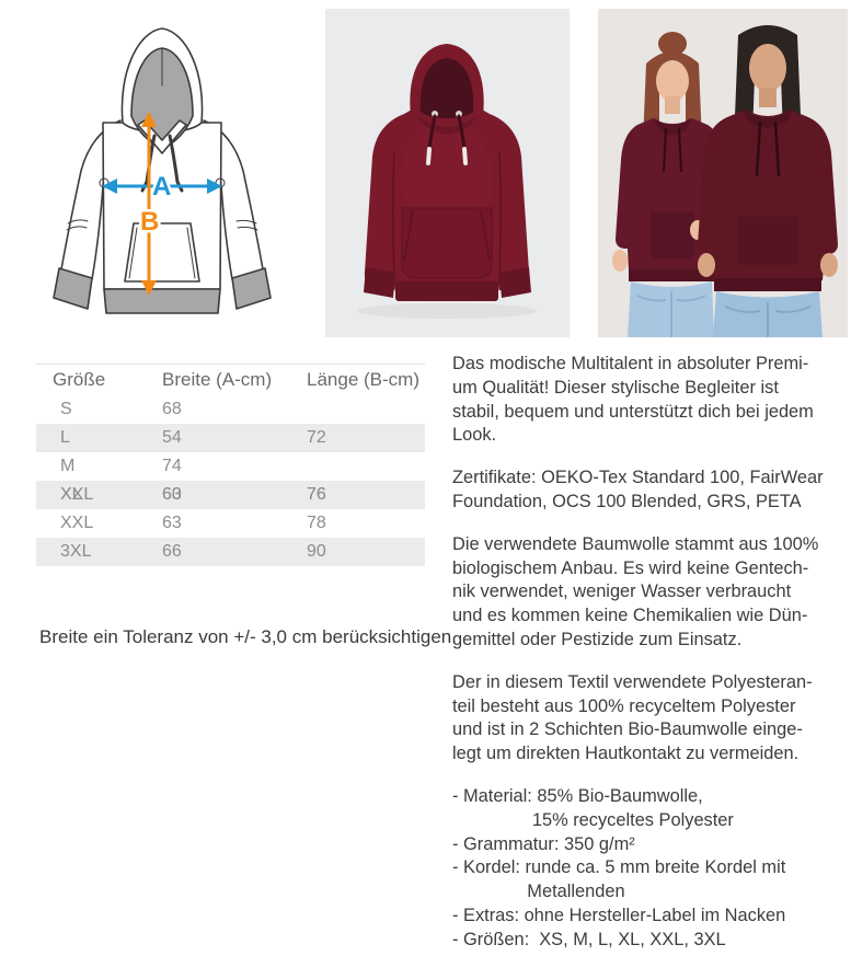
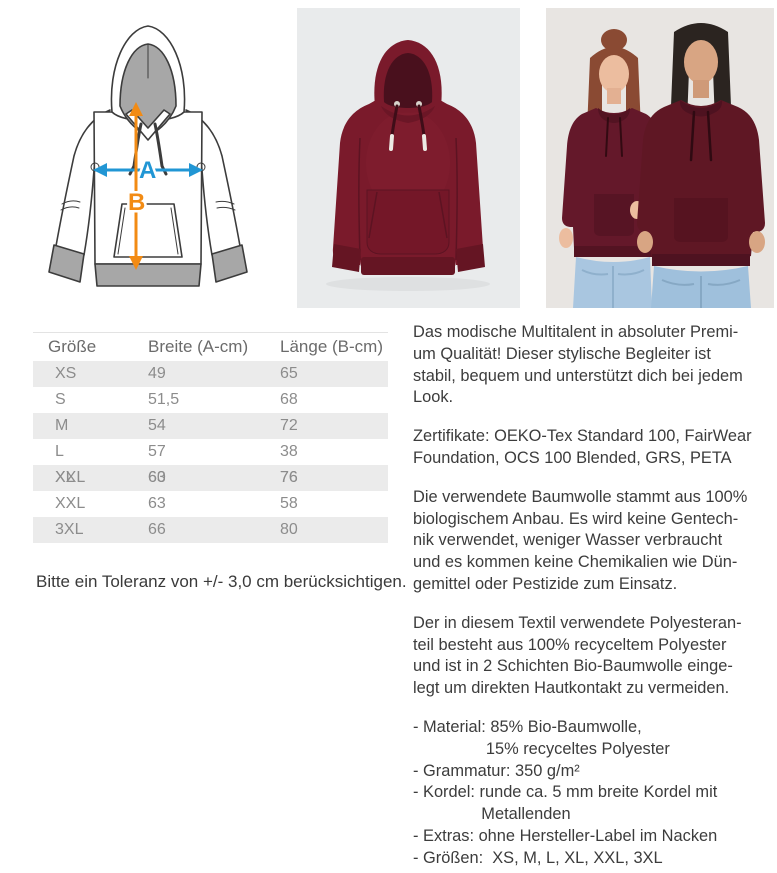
  A
  B
  Größe
  Breite (A-cm)
  Länge (B-cm)
+ XS
+ 49
+ 65
  S
+ 51,5
  68
- L
+ M
  54
  72
- M
+ L
+ 57
- 74
+ 38
  XL
  XXL
  60
  63
  76
  XXL
  63
- 78
+ 58
  3XL
  66
- 90
+ 80
- Breite ein Toleranz von +/- 3,0 cm berücksichtigen.
+ Bitte ein Toleranz von +/- 3,0 cm berücksichtigen.
  Das modische Multitalent in absoluter Premi-
  um Qualität! Dieser stylische Begleiter ist
  stabil, bequem und unterstützt dich bei jedem
  Look.
  Zertifikate: OEKO-Tex Standard 100, FairWear
  Foundation, OCS 100 Blended, GRS, PETA
  Die verwendete Baumwolle stammt aus 100%
  biologischem Anbau. Es wird keine Gentech-
  nik verwendet, weniger Wasser verbraucht
  und es kommen keine Chemikalien wie Dün-
  gemittel oder Pestizide zum Einsatz.
  Der in diesem Textil verwendete Polyesteran-
  teil besteht aus 100% recyceltem Polyester
  und ist in 2 Schichten Bio-Baumwolle einge-
  legt um direkten Hautkontakt zu vermeiden.
  - Material: 85% Bio-Baumwolle,
  15% recyceltes Polyester
  - Grammatur: 350 g/m²
  - Kordel: runde ca. 5 mm breite Kordel mit
  Metallenden
  - Extras: ohne Hersteller-Label im Nacken
  - Größen: XS, M, L, XL, XXL, 3XL
